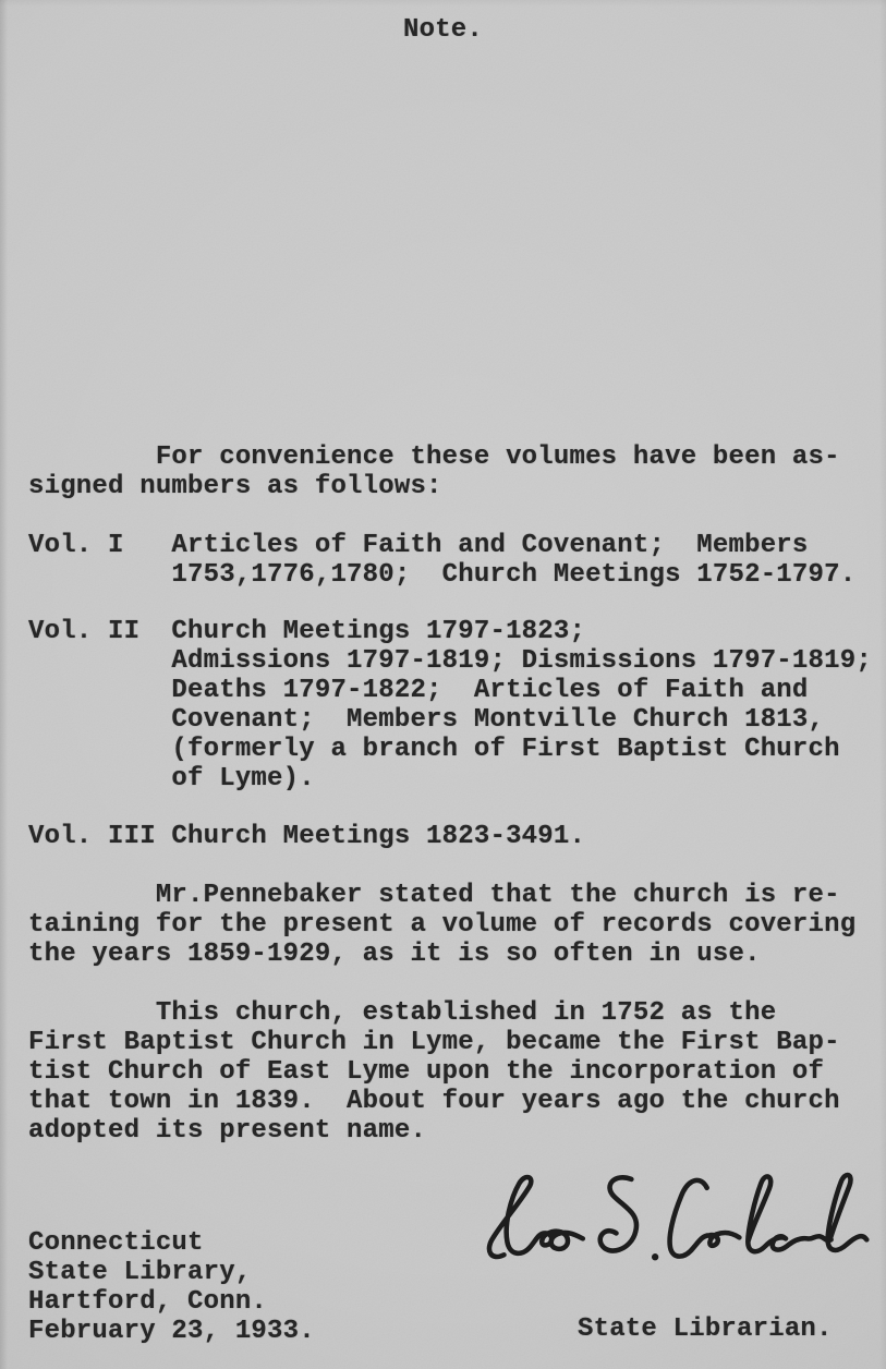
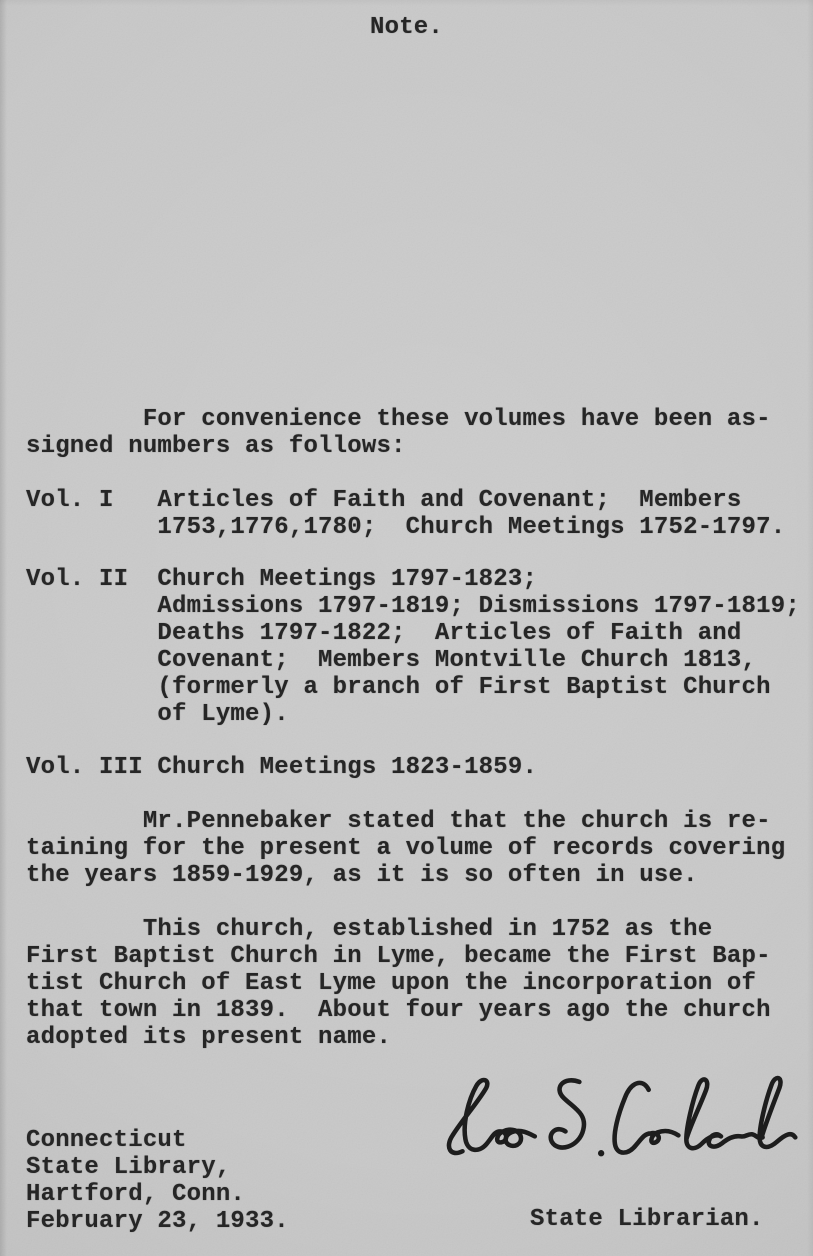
  Note.
  For convenience these volumes have been as-
  signed numbers as follows:
  Vol. I Articles of Faith and Covenant; Members
  1753,1776,1780; Church Meetings 1752-1797.
  Vol. II Church Meetings 1797-1823;
  Admissions 1797-1819; Dismissions 1797-1819;
  Deaths 1797-1822; Articles of Faith and
  Covenant; Members Montville Church 1813,
  (formerly a branch of First Baptist Church
  of Lyme).
- Vol. III Church Meetings 1823-3491.
+ Vol. III Church Meetings 1823-1859.
  Mr.Pennebaker stated that the church is re-
  taining for the present a volume of records covering
  the years 1859-1929, as it is so often in use.
  This church, established in 1752 as the
  First Baptist Church in Lyme, became the First Bap-
  tist Church of East Lyme upon the incorporation of
  that town in 1839. About four years ago the church
  adopted its present name.
  Connecticut
  State Library,
  Hartford, Conn.
  February 23, 1933.
  State Librarian.
